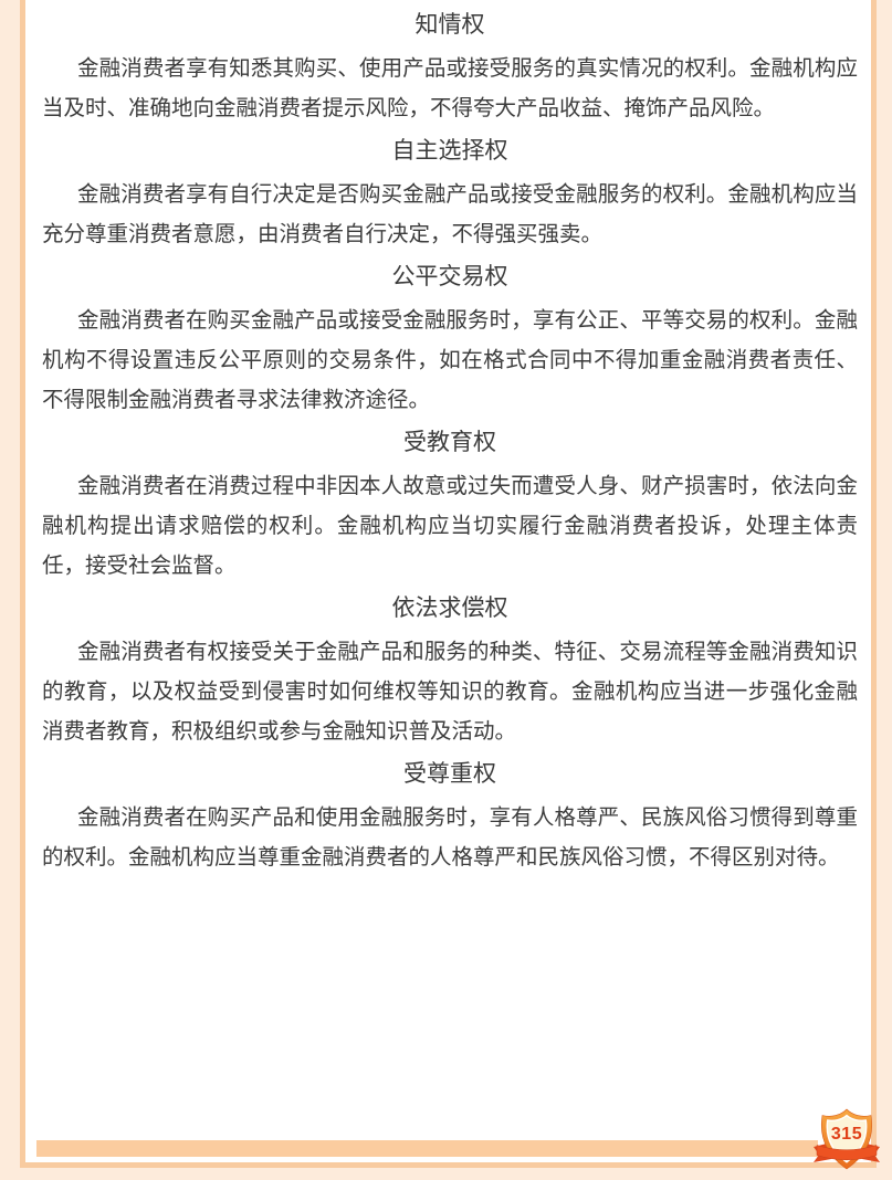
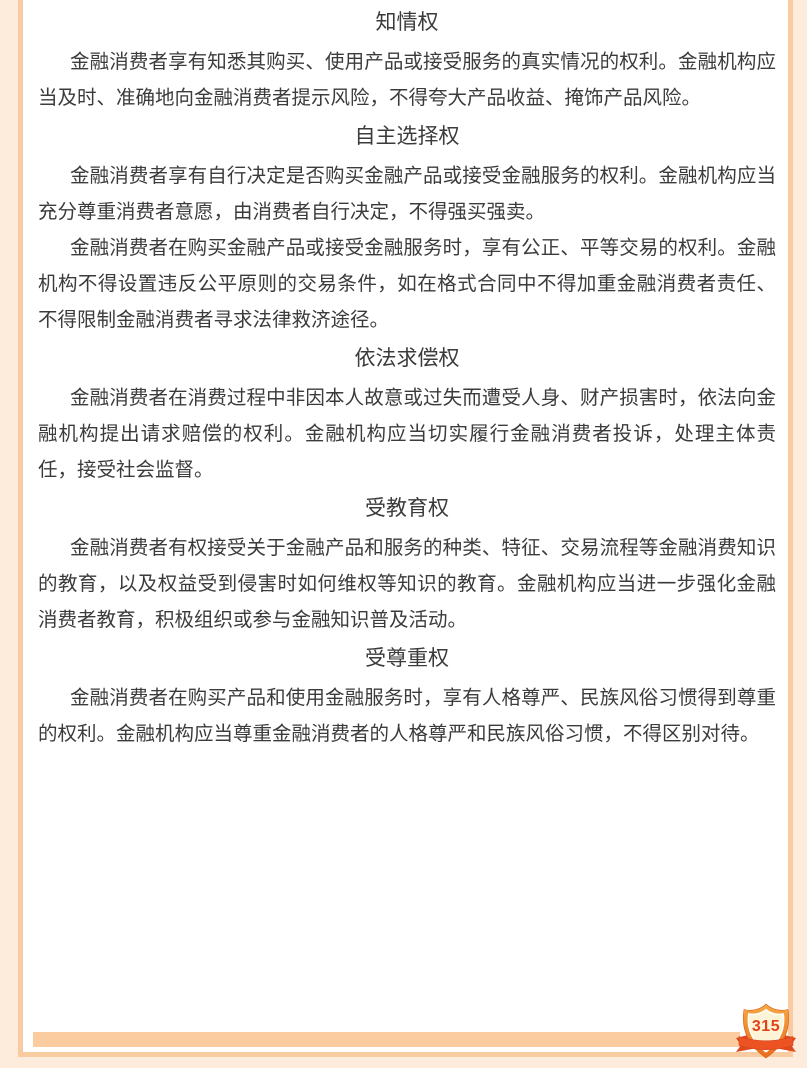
  知情权
  金融消费者享有知悉其购买、使用产品或接受服务的真实情况的权利。金融机构应当及时、准确地向金融消费者提示风险，不得夸大产品收益、掩饰产品风险。
  自主选择权
  金融消费者享有自行决定是否购买金融产品或接受金融服务的权利。金融机构应当充分尊重消费者意愿，由消费者自行决定，不得强买强卖。
- 公平交易权
  金融消费者在购买金融产品或接受金融服务时，享有公正、平等交易的权利。金融机构不得设置违反公平原则的交易条件，如在格式合同中不得加重金融消费者责任、不得限制金融消费者寻求法律救济途径。
- 受教育权
+ 依法求偿权
  金融消费者在消费过程中非因本人故意或过失而遭受人身、财产损害时，依法向金融机构提出请求赔偿的权利。金融机构应当切实履行金融消费者投诉，处理主体责任，接受社会监督。
- 依法求偿权
+ 受教育权
  金融消费者有权接受关于金融产品和服务的种类、特征、交易流程等金融消费知识的教育，以及权益受到侵害时如何维权等知识的教育。金融机构应当进一步强化金融消费者教育，积极组织或参与金融知识普及活动。
  受尊重权
  金融消费者在购买产品和使用金融服务时，享有人格尊严、民族风俗习惯得到尊重的权利。金融机构应当尊重金融消费者的人格尊严和民族风俗习惯，不得区别对待。
  315
